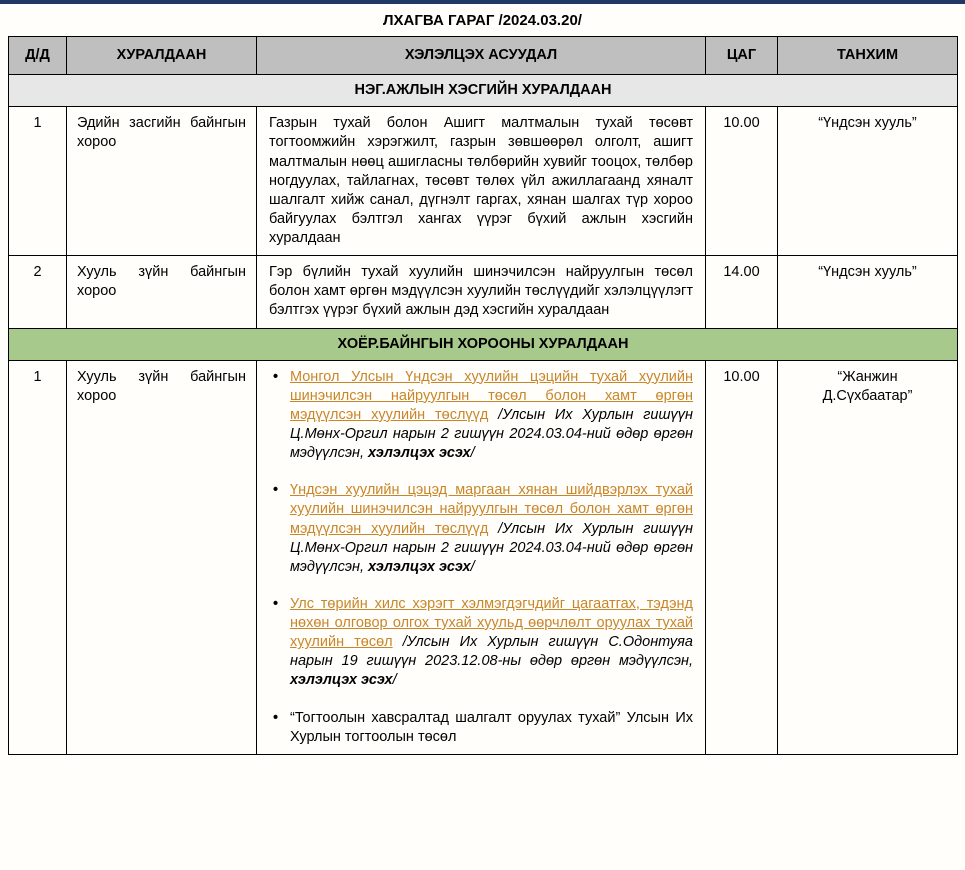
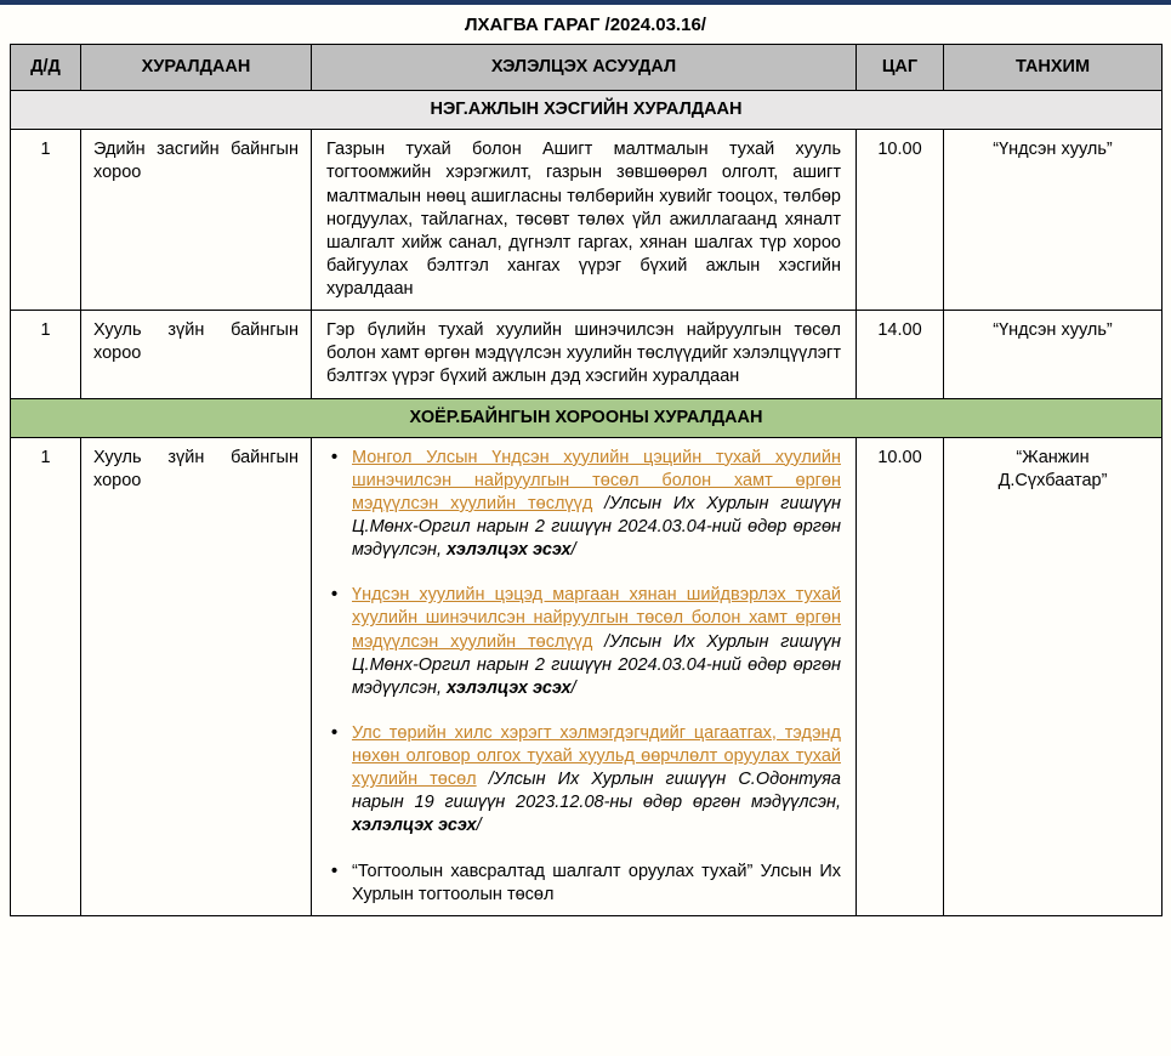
- ЛХАГВА ГАРАГ /2024.03.20/
+ ЛХАГВА ГАРАГ /2024.03.16/
  Д/Д	ХУРАЛДААН	ХЭЛЭЛЦЭХ АСУУДАЛ	ЦАГ	ТАНХИМ
  НЭГ.АЖЛЫН ХЭСГИЙН ХУРАЛДААН
- 1	Эдийн засгийн байнгын хороо	Газрын тухай болон Ашигт малтмалын тухай төсөвт тогтоомжийн хэрэгжилт, газрын зөвшөөрөл олголт, ашигт малтмалын нөөц ашигласны төлбөрийн хувийг тооцох, төлбөр ногдуулах, тайлагнах, төсөвт төлөх үйл ажиллагаанд хяналт шалгалт хийж санал, дүгнэлт гаргах, хянан шалгах түр хороо байгуулах бэлтгэл хангах үүрэг бүхий ажлын хэсгийн хуралдаан	10.00	“Үндсэн хууль”
+ 1	Эдийн засгийн байнгын хороо	Газрын тухай болон Ашигт малтмалын тухай хууль тогтоомжийн хэрэгжилт, газрын зөвшөөрөл олголт, ашигт малтмалын нөөц ашигласны төлбөрийн хувийг тооцох, төлбөр ногдуулах, тайлагнах, төсөвт төлөх үйл ажиллагаанд хяналт шалгалт хийж санал, дүгнэлт гаргах, хянан шалгах түр хороо байгуулах бэлтгэл хангах үүрэг бүхий ажлын хэсгийн хуралдаан	10.00	“Үндсэн хууль”
- 2	Хууль зүйн байнгын хороо	Гэр бүлийн тухай хуулийн шинэчилсэн найруулгын төсөл болон хамт өргөн мэдүүлсэн хуулийн төслүүдийг хэлэлцүүлэгт бэлтгэх үүрэг бүхий ажлын дэд хэсгийн хуралдаан	14.00	“Үндсэн хууль”
+ 1	Хууль зүйн байнгын хороо	Гэр бүлийн тухай хуулийн шинэчилсэн найруулгын төсөл болон хамт өргөн мэдүүлсэн хуулийн төслүүдийг хэлэлцүүлэгт бэлтгэх үүрэг бүхий ажлын дэд хэсгийн хуралдаан	14.00	“Үндсэн хууль”
  ХОЁР.БАЙНГЫН ХОРООНЫ ХУРАЛДААН
  1	Хууль зүйн байнгын хороо	Монгол Улсын Үндсэн хуулийн цэцийн тухай хуулийн шинэчилсэн найруулгын төсөл болон хамт өргөн мэдүүлсэн хуулийн төслүүд /Улсын Их Хурлын гишүүн Ц.Мөнх-Оргил нарын 2 гишүүн 2024.03.04-ний өдөр өргөн мэдүүлсэн, хэлэлцэх эсэх/Үндсэн хуулийн цэцэд маргаан хянан шийдвэрлэх тухай хуулийн шинэчилсэн найруулгын төсөл болон хамт өргөн мэдүүлсэн хуулийн төслүүд /Улсын Их Хурлын гишүүн Ц.Мөнх-Оргил нарын 2 гишүүн 2024.03.04-ний өдөр өргөн мэдүүлсэн, хэлэлцэх эсэх/Улс төрийн хилс хэрэгт хэлмэгдэгчдийг цагаатгах, тэдэнд нөхөн олговор олгох тухай хуульд өөрчлөлт оруулах тухай хуулийн төсөл /Улсын Их Хурлын гишүүн С.Одонтуяа нарын 19 гишүүн 2023.12.08-ны өдөр өргөн мэдүүлсэн, хэлэлцэх эсэх/“Тогтоолын хавсралтад шалгалт оруулах тухай” Улсын Их Хурлын тогтоолын төсөл	10.00	“Жанжин Д.Сүхбаатар”
